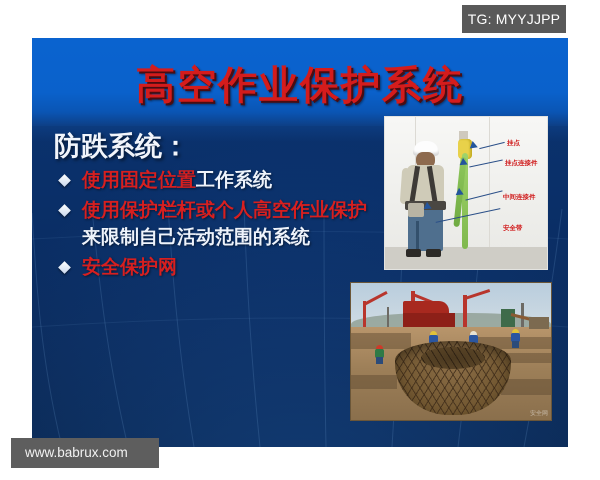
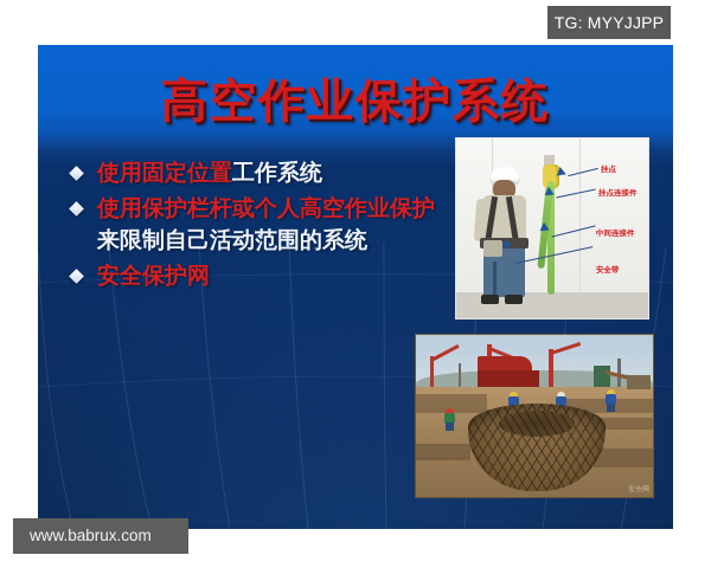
  高空作业保护系统
- 防跌系统：
  使用固定位置工作系统
  使用保护栏杆或个人高空作业保护来限制自己活动范围的系统
  安全保护网
  挂点
  挂点连接件
  中间连接件
  安全带
  TG: MYYJJPP
  www.babrux.com
